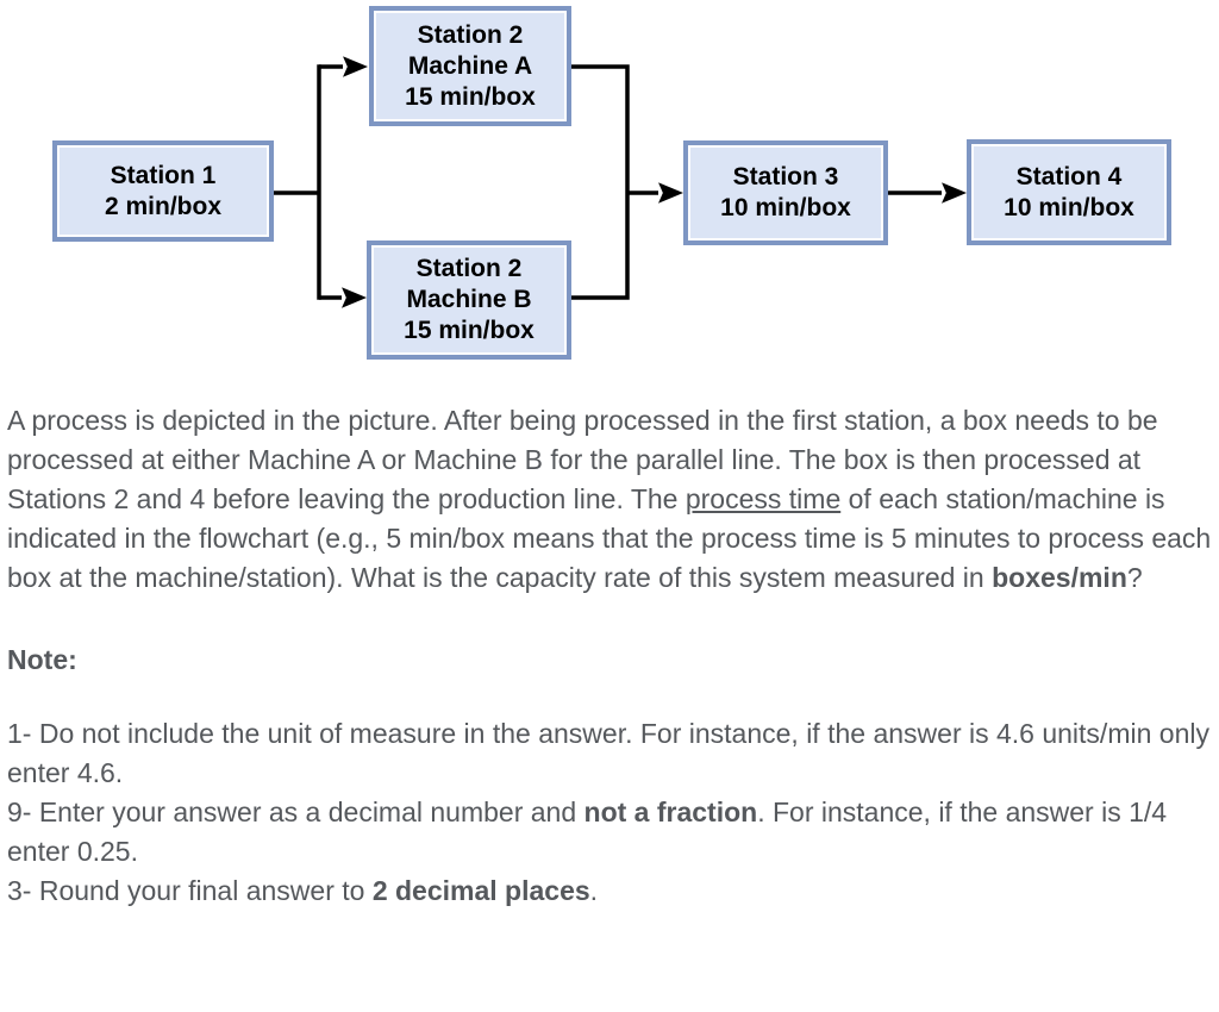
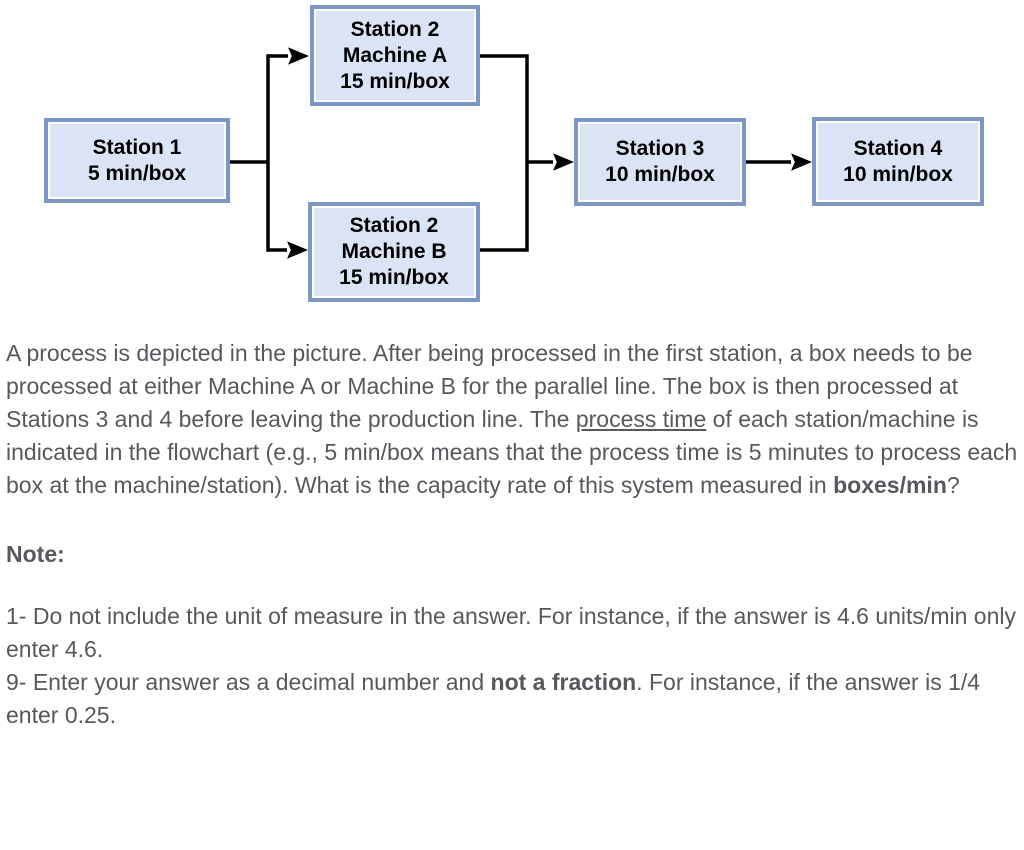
  Station 1
- 2 min/box
+ 5 min/box
  Station 2
  Machine A
  15 min/box
  Station 2
  Machine B
  15 min/box
  Station 3
  10 min/box
  Station 4
  10 min/box
- A process is depicted in the picture. After being processed in the first station, a box needs to be processed at either Machine A or Machine B for the parallel line. The box is then processed at Stations 2 and 4 before leaving the production line. The process time of each station/machine is indicated in the flowchart (e.g., 5 min/box means that the process time is 5 minutes to process each box at the machine/station). What is the capacity rate of this system measured in boxes/min?
+ A process is depicted in the picture. After being processed in the first station, a box needs to be processed at either Machine A or Machine B for the parallel line. The box is then processed at Stations 3 and 4 before leaving the production line. The process time of each station/machine is indicated in the flowchart (e.g., 5 min/box means that the process time is 5 minutes to process each box at the machine/station). What is the capacity rate of this system measured in boxes/min?
  Note:
  1- Do not include the unit of measure in the answer. For instance, if the answer is 4.6 units/min only enter 4.6.
  9- Enter your answer as a decimal number and not a fraction. For instance, if the answer is 1/4 enter 0.25.
- 3- Round your final answer to 2 decimal places.
